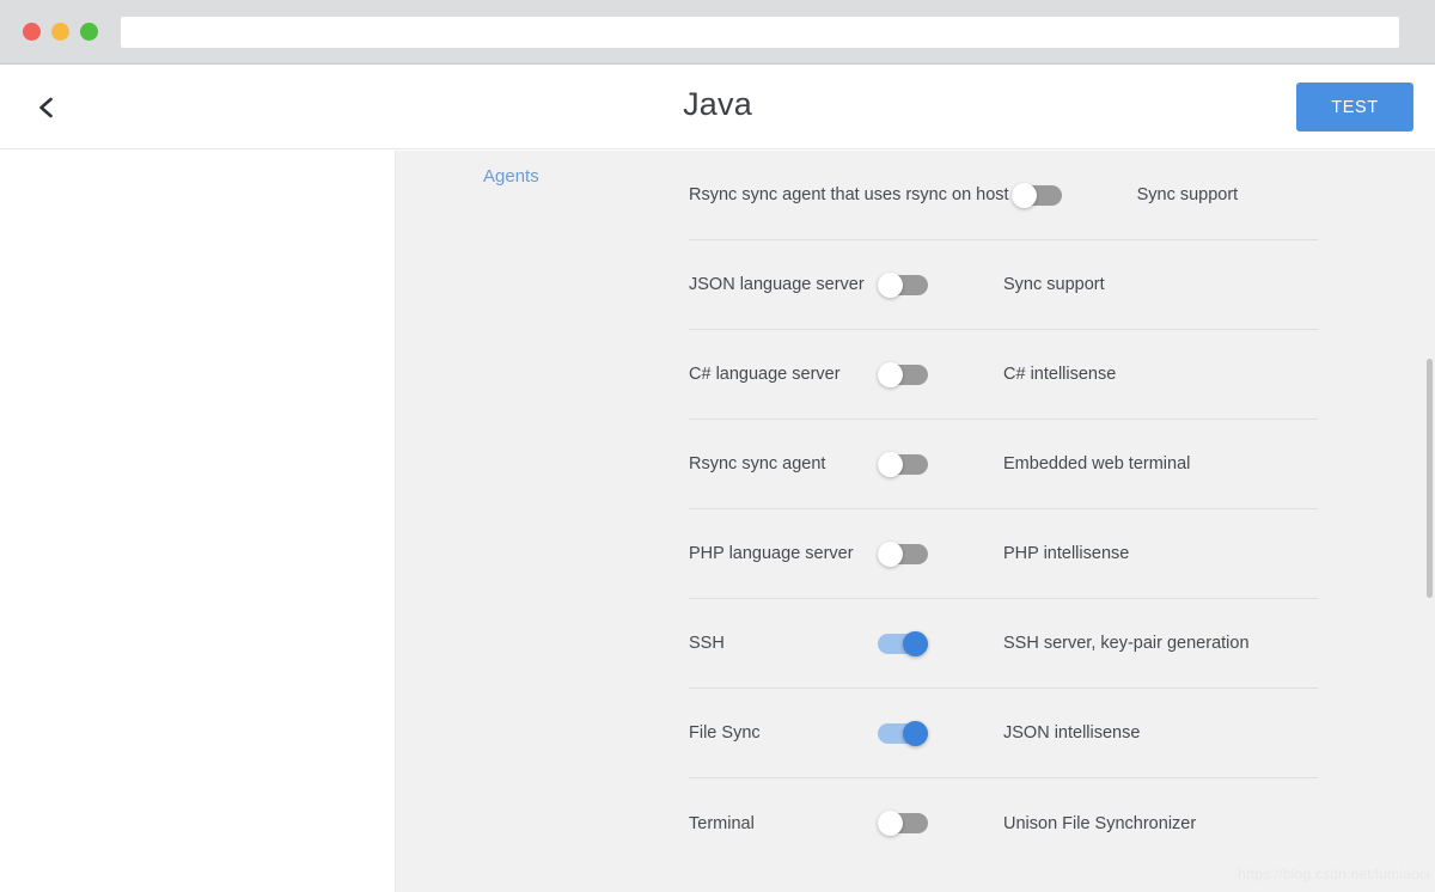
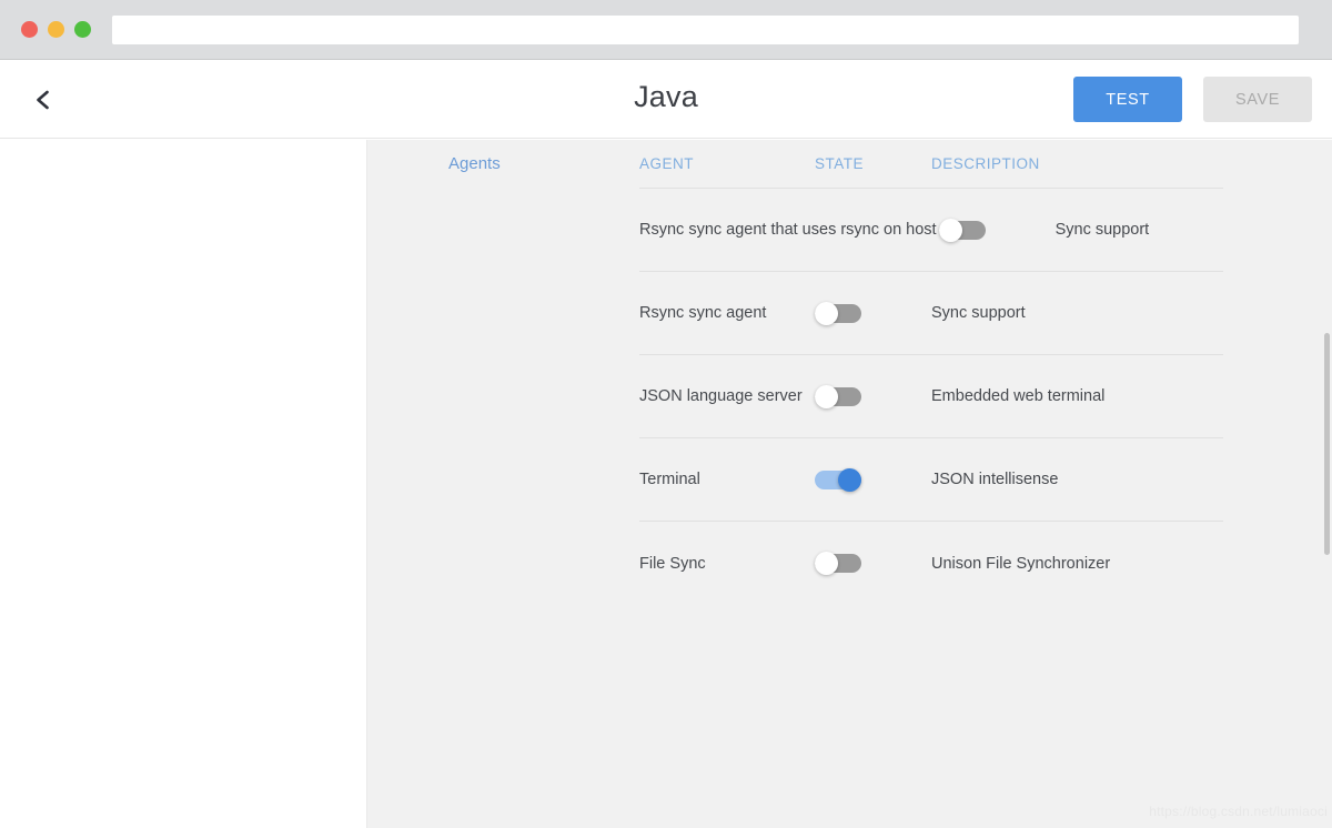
  Java
  TEST
+ SAVE
  Agents
+ AGENT
+ STATE
+ DESCRIPTION
  Rsync sync agent that uses rsync on host
  Sync support
- JSON language server
+ Rsync sync agent
  Sync support
- C# language server
- C# intellisense
- Rsync sync agent
+ JSON language server
  Embedded web terminal
- PHP language server
- PHP intellisense
- SSH
- SSH server, key-pair generation
- File Sync
+ Terminal
  JSON intellisense
- Terminal
+ File Sync
  Unison File Synchronizer
